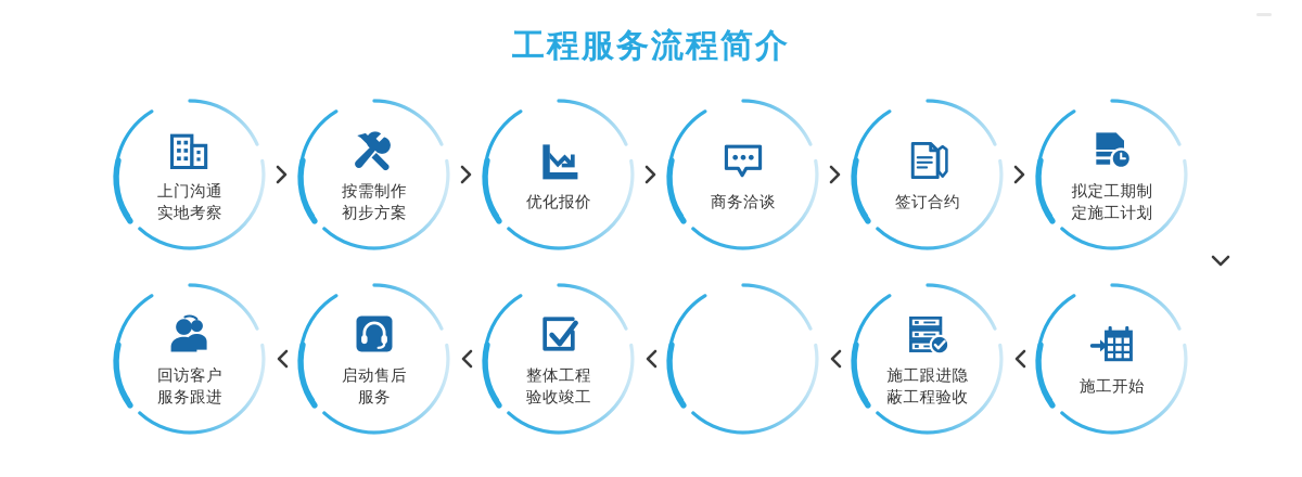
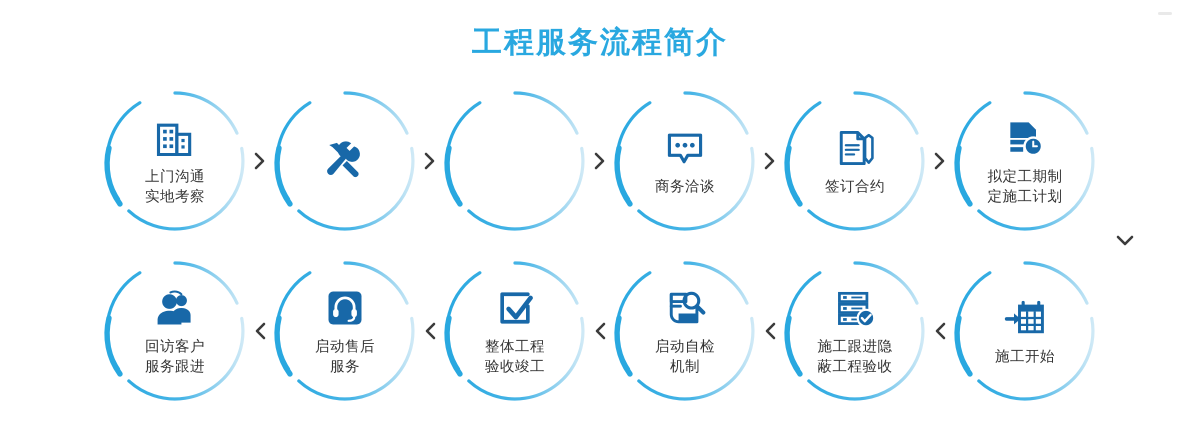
  工程服务流程简介
  上门沟通
  实地考察
- 按需制作
- 初步方案
- 优化报价
  商务洽谈
  签订合约
  拟定工期制
  定施工计划
  回访客户
  服务跟进
  启动售后
  服务
  整体工程
  验收竣工
+ 启动自检
+ 机制
  施工跟进隐
  蔽工程验收
  施工开始
